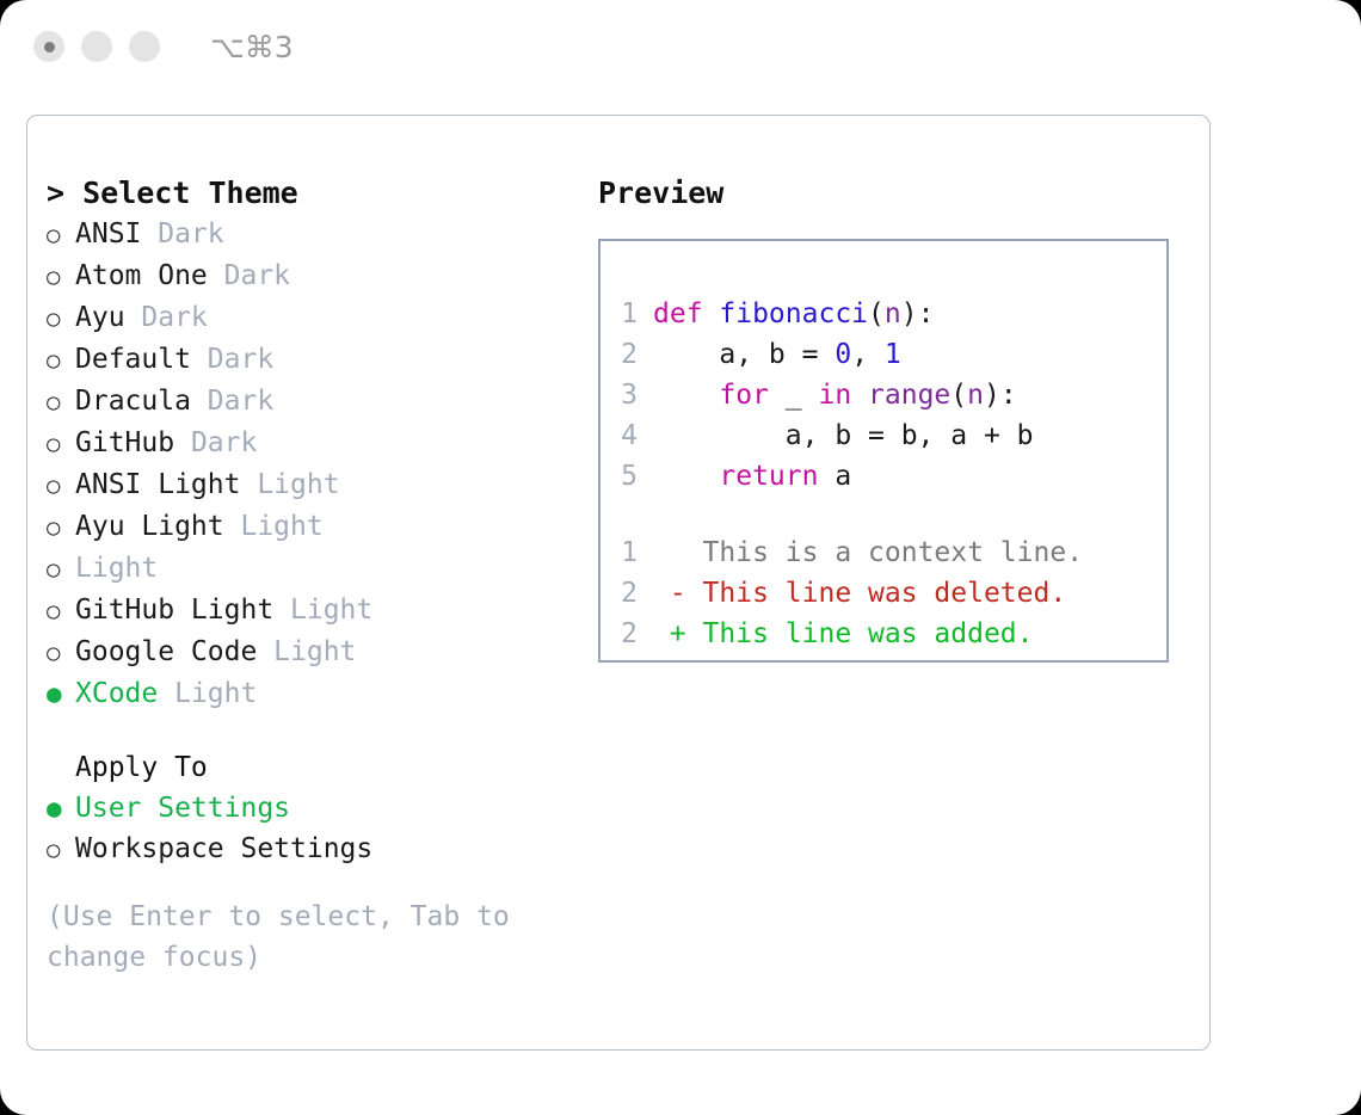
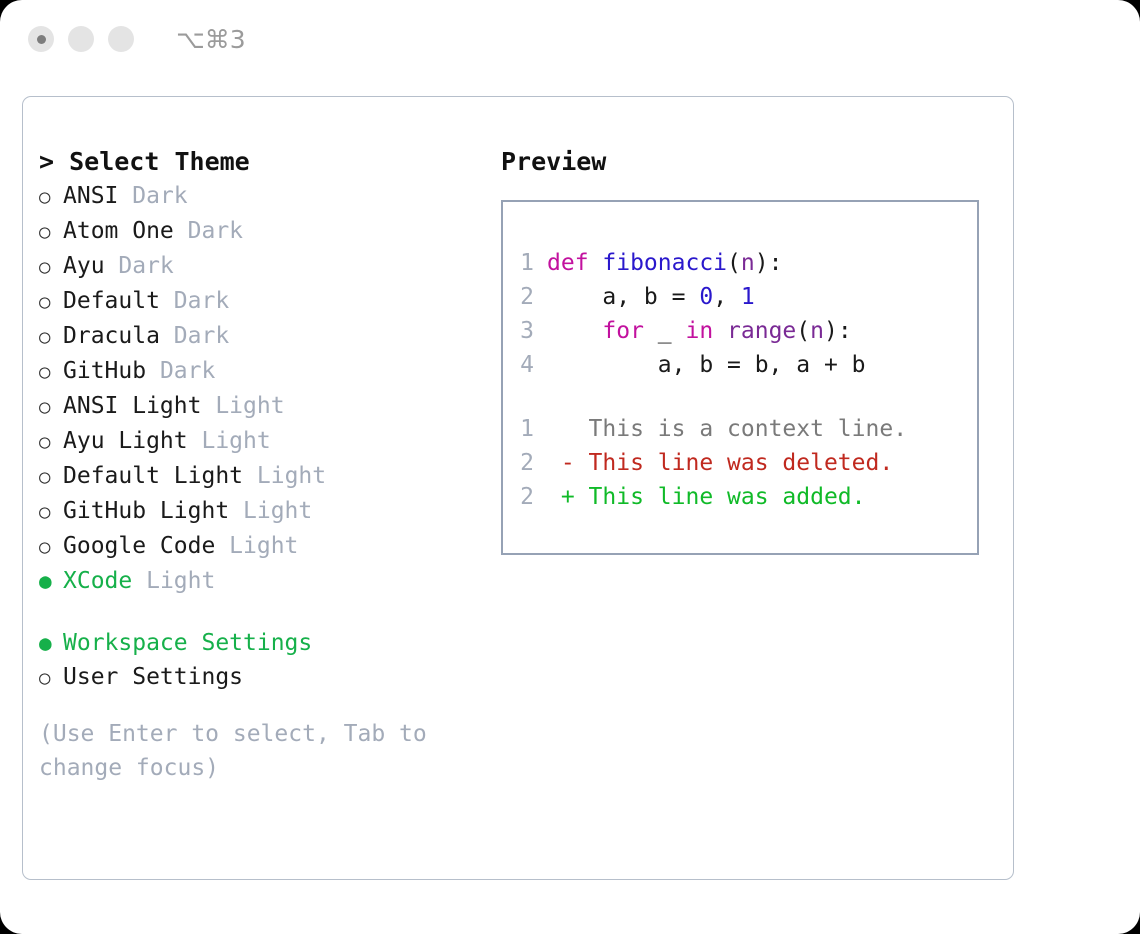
  ⌥⌘3
  > Select Theme
  ○
  ANSI
  Dark
  ○
  Atom One
  Dark
  ○
  Ayu
  Dark
  ○
  Default
  Dark
  ○
  Dracula
  Dark
  ○
  GitHub
  Dark
  ○
  ANSI Light
  Light
  ○
  Ayu Light
  Light
  ○
+ Default Light
  Light
  ○
  GitHub Light
  Light
  ○
  Google Code
  Light
  ●
  XCode
  Light
- Apply To
  ●
- User Settings
+ Workspace Settings
  ○
- Workspace Settings
+ User Settings
  (Use Enter to select, Tab to change focus)
  Preview
  1
  def fibonacci(n):
  2
  a, b = 0, 1
  3
  for _ in range(n):
  4
  a, b = b, a + b
- 5
- return a
  1
  This is a context line.
  2
  -
  This line was deleted.
  2
  +
  This line was added.
